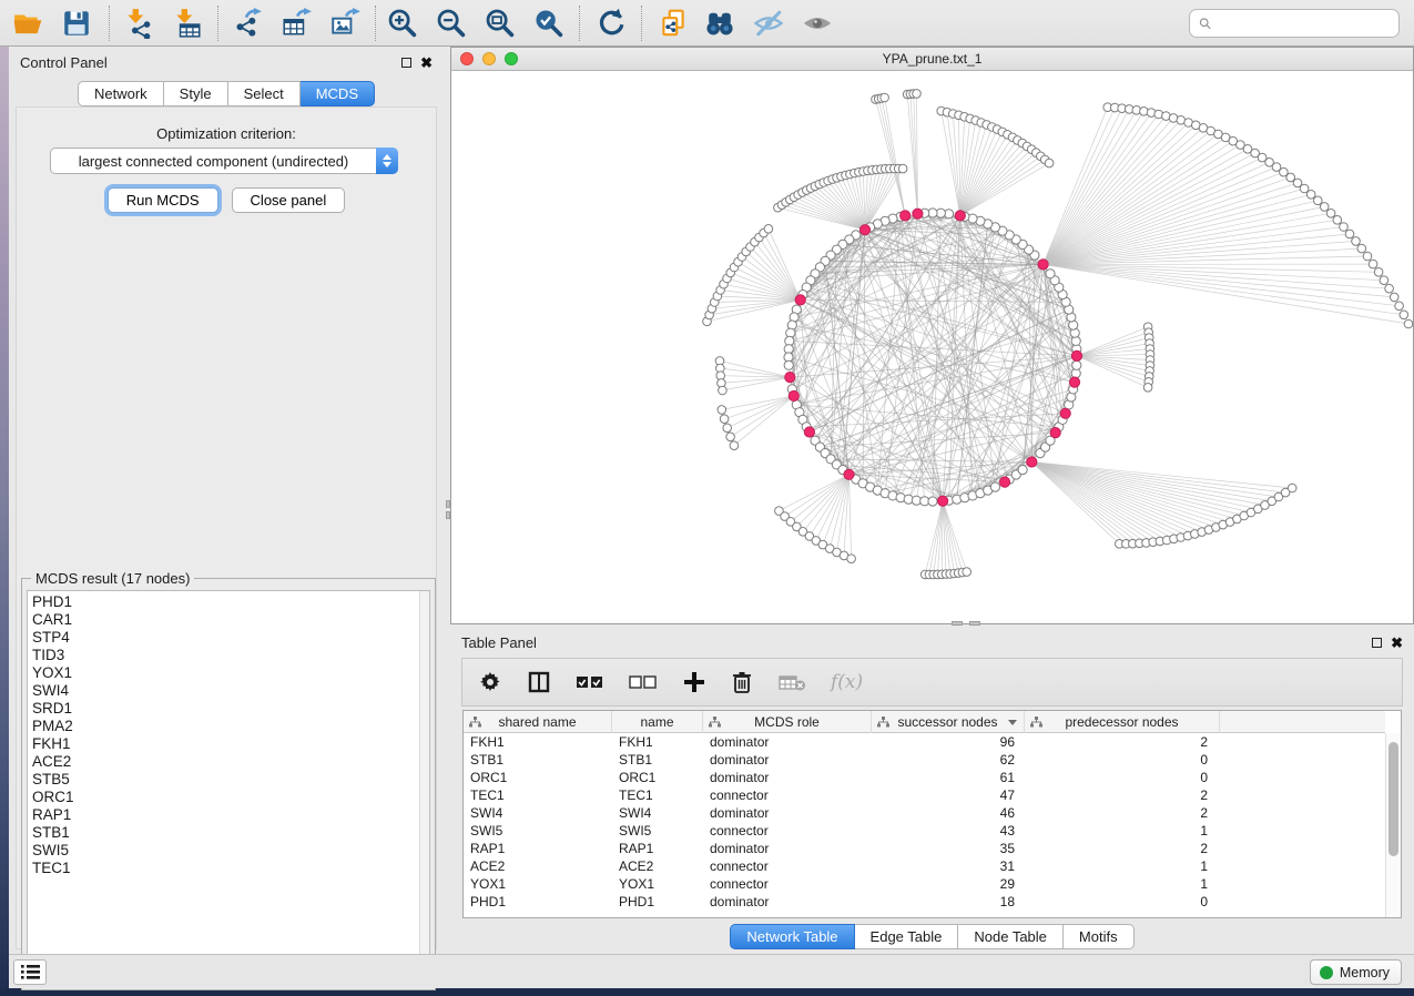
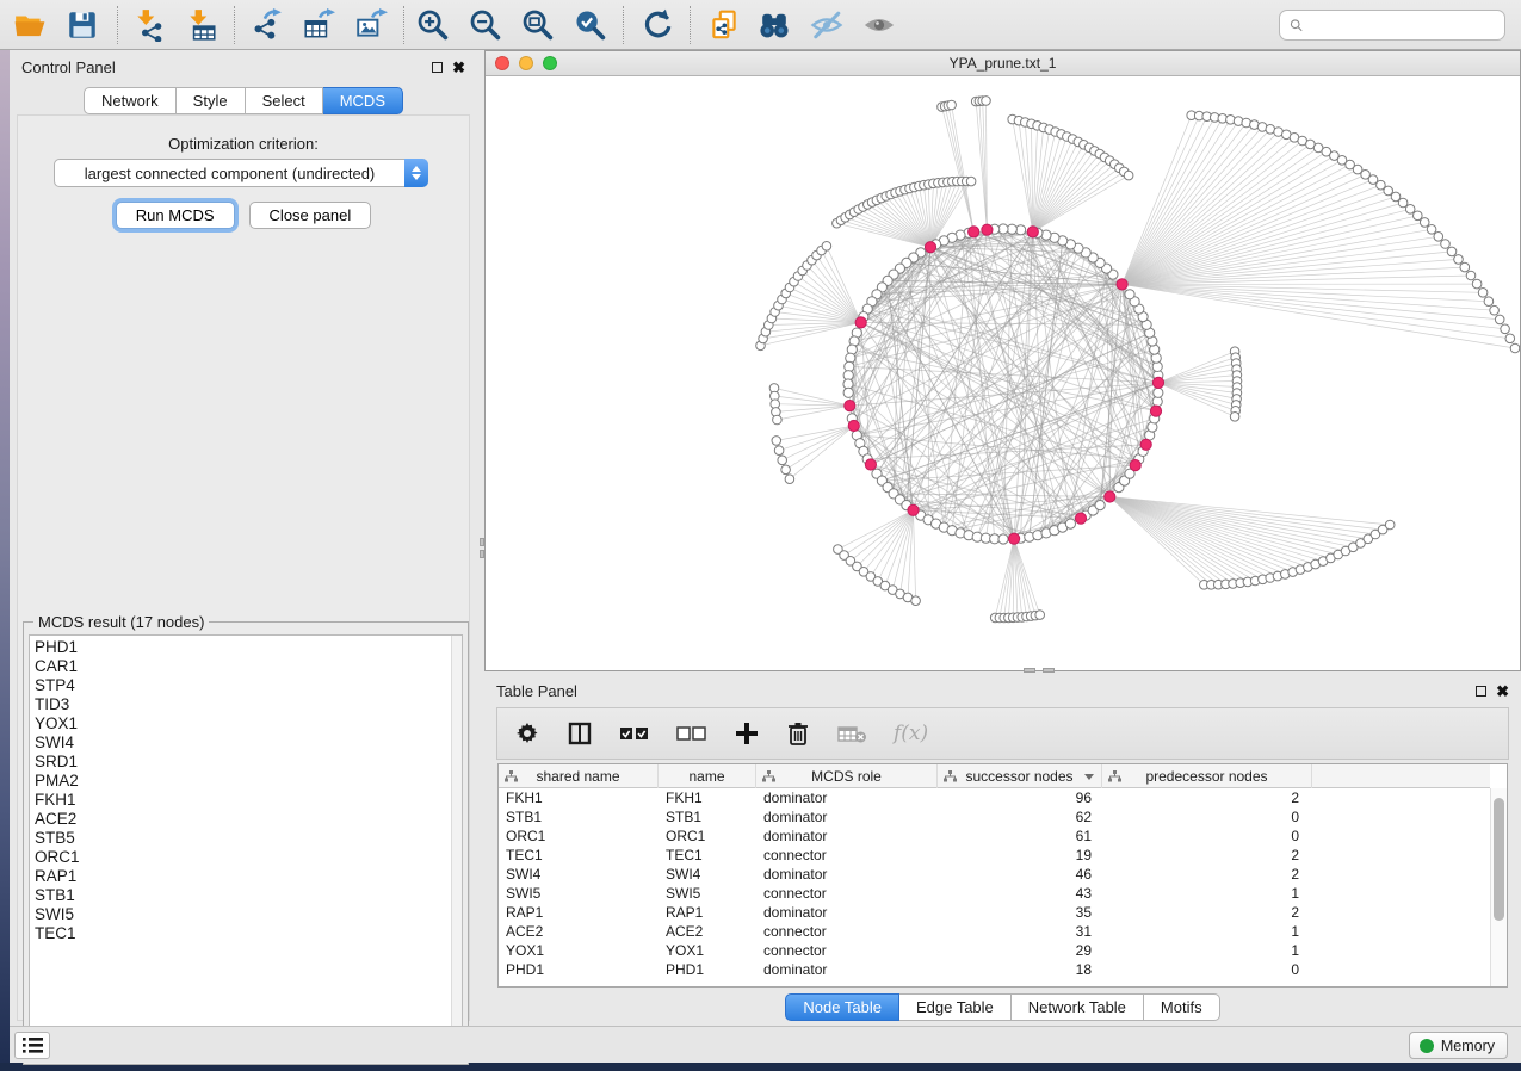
  Control Panel
  ✖
  Network
  Style
  Select
  MCDS
  Optimization criterion:
  largest connected component (undirected)
  Run MCDS
  Close panel
  MCDS result (17 nodes)
  PHD1
  CAR1
  STP4
  TID3
  YOX1
  SWI4
  SRD1
  PMA2
  FKH1
  ACE2
  STB5
  ORC1
  RAP1
  STB1
  SWI5
  TEC1
  YPA_prune.txt_1
  Table Panel
  ✖
  f(x)
  shared name
  name
  MCDS role
  successor nodes
  predecessor nodes
  FKH1
  FKH1
  dominator
  96
  2
  STB1
  STB1
  dominator
  62
  0
  ORC1
  ORC1
  dominator
  61
  0
  TEC1
  TEC1
  connector
- 47
+ 19
  2
  SWI4
  SWI4
  dominator
  46
  2
  SWI5
  SWI5
  connector
  43
  1
  RAP1
  RAP1
  dominator
  35
  2
  ACE2
  ACE2
  connector
  31
  1
  YOX1
  YOX1
  connector
  29
  1
  PHD1
  PHD1
  dominator
  18
  0
- Network Table
+ Node Table
  Edge Table
- Node Table
+ Network Table
  Motifs
  Memory
